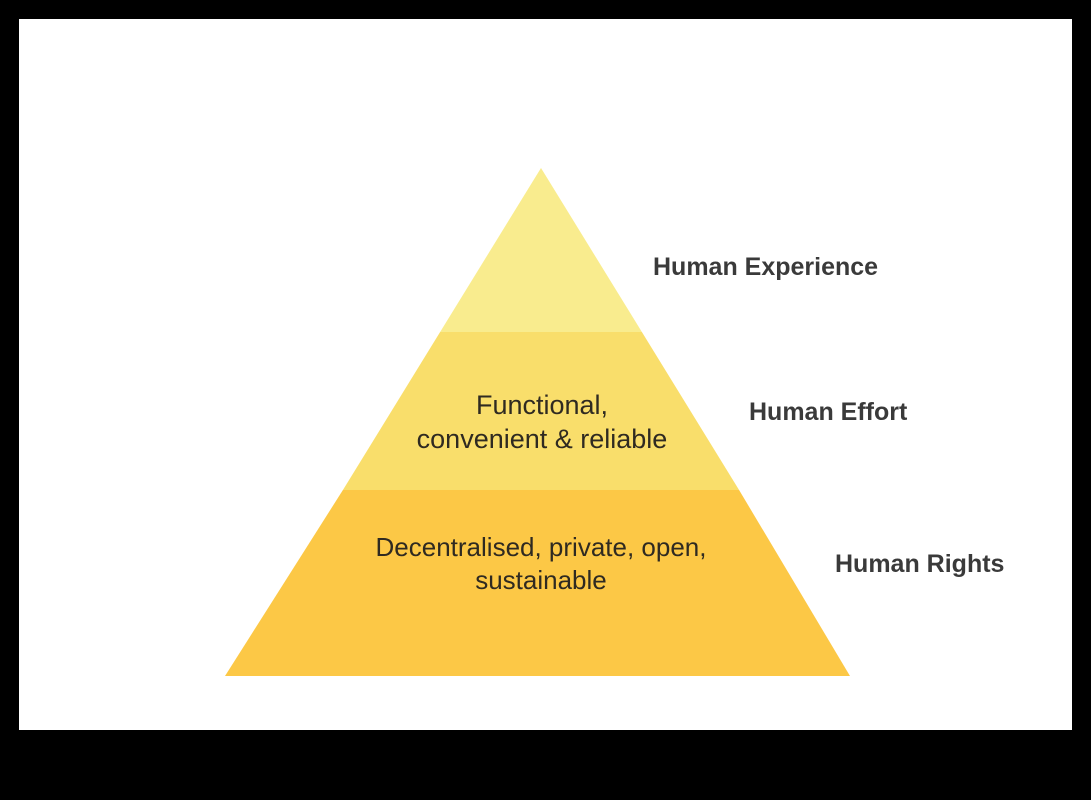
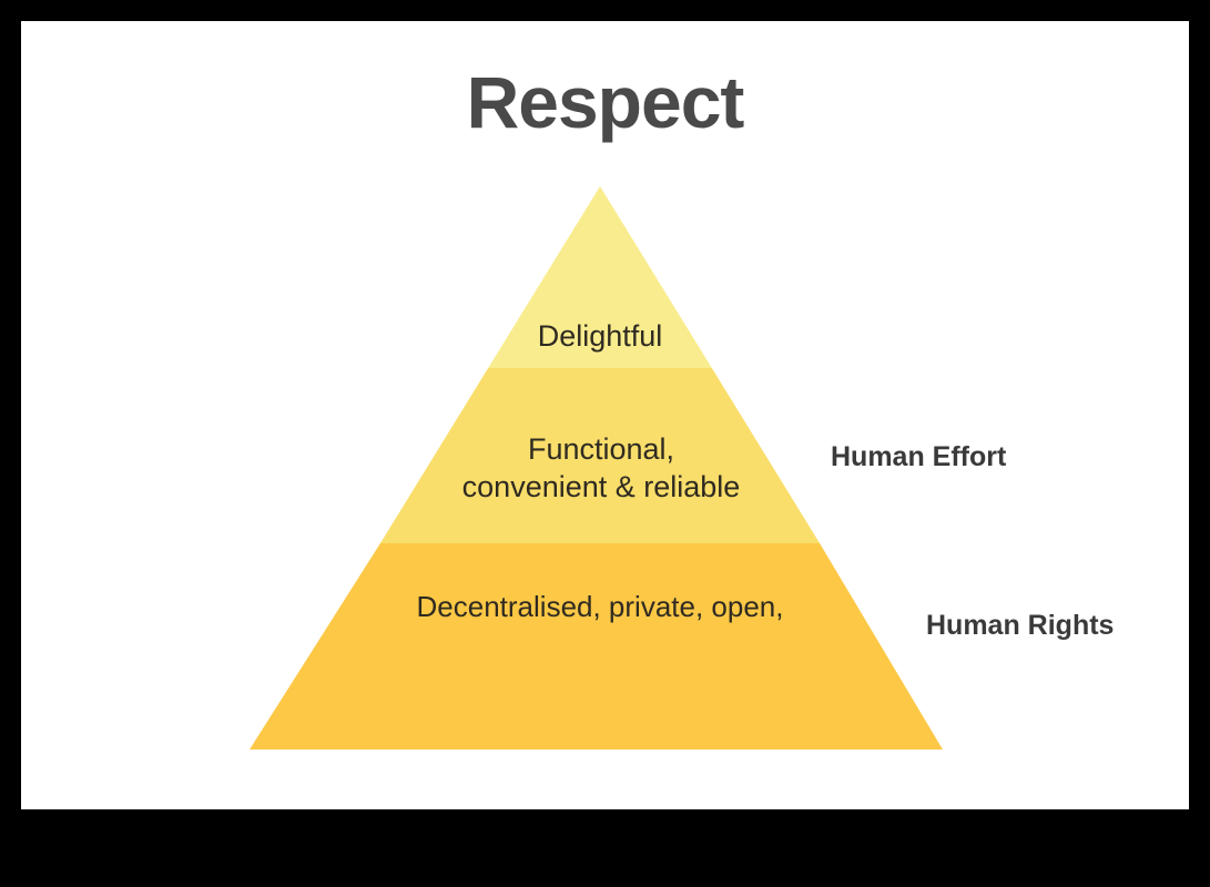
+ Respect
+ Delightful
  Functional,
  convenient & reliable
  Decentralised, private, open,
- sustainable
- Human Experience
  Human Effort
  Human Rights
